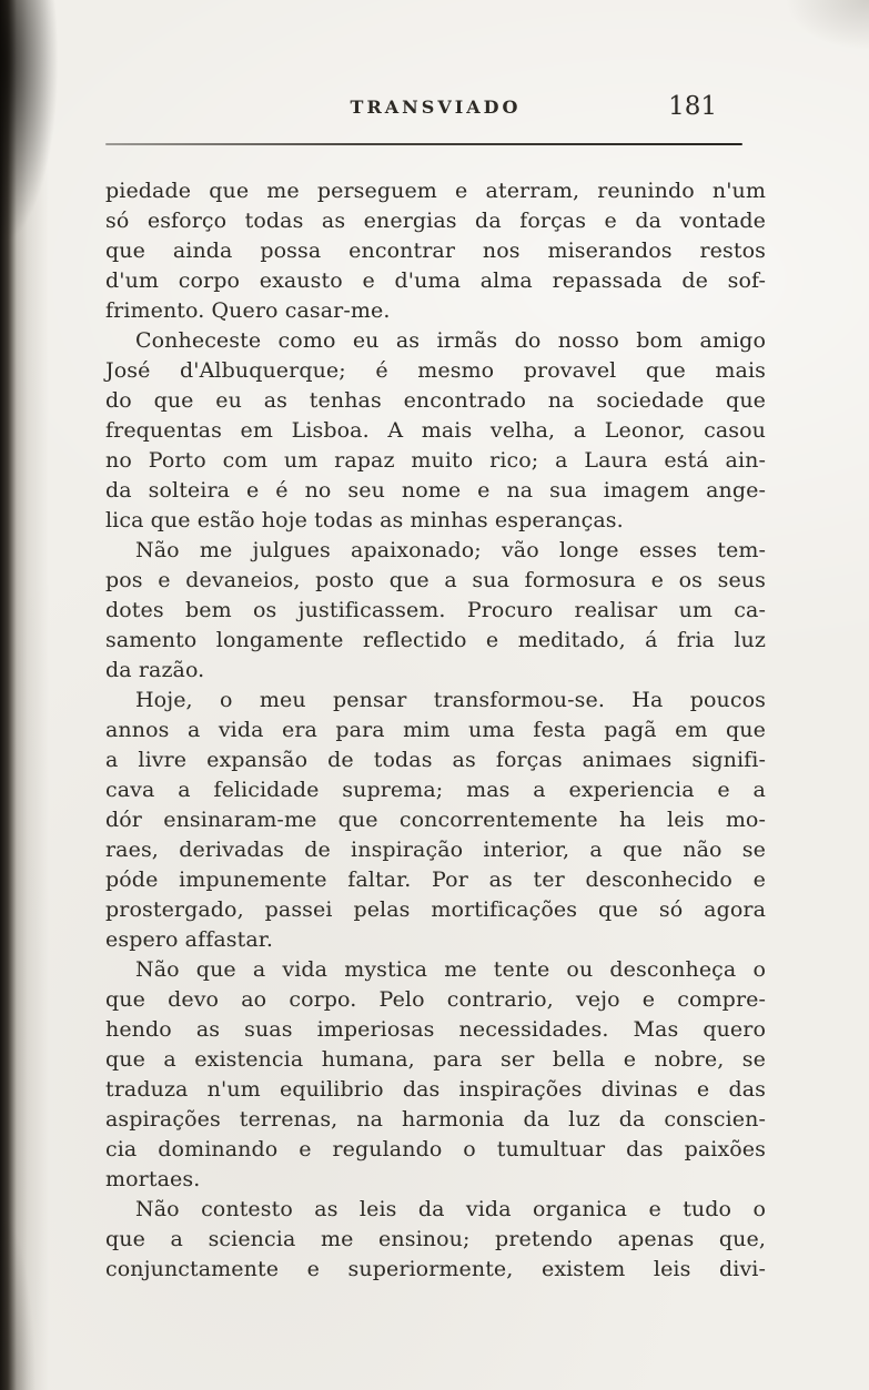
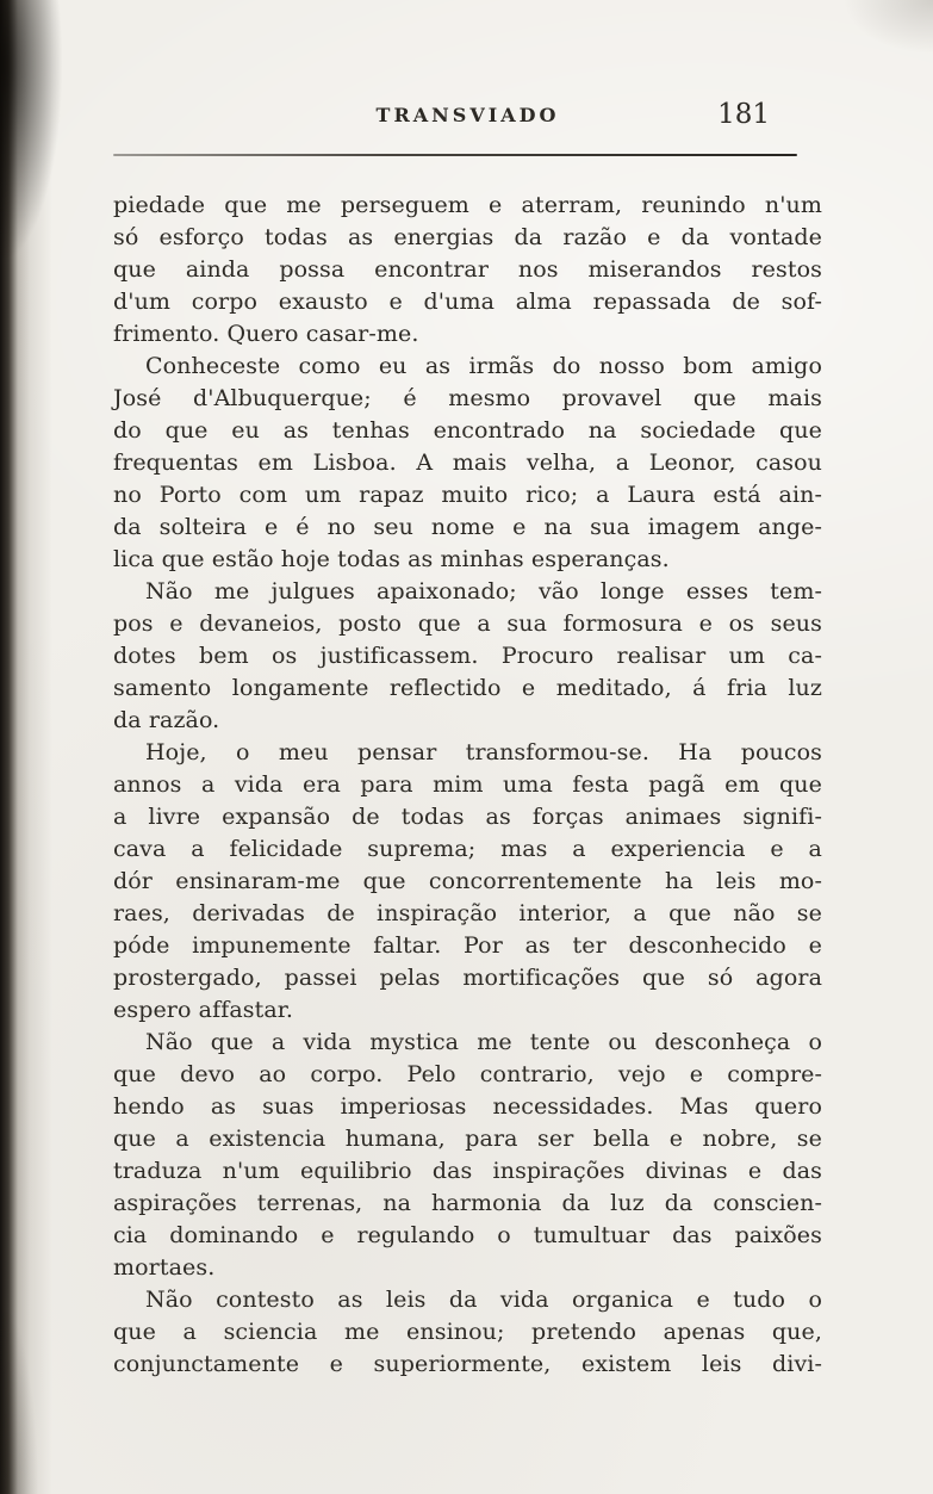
  TRANSVIADO
  181
  piedade que me perseguem e aterram, reunindo n'um
- só esforço todas as energias da forças e da vontade
+ só esforço todas as energias da razão e da vontade
  que ainda possa encontrar nos miserandos restos
  d'um corpo exausto e d'uma alma repassada de sof-
  frimento. Quero casar-me.
  Conheceste como eu as irmãs do nosso bom amigo
  José d'Albuquerque; é mesmo provavel que mais
  do que eu as tenhas encontrado na sociedade que
  frequentas em Lisboa. A mais velha, a Leonor, casou
  no Porto com um rapaz muito rico; a Laura está ain-
  da solteira e é no seu nome e na sua imagem ange-
  lica que estão hoje todas as minhas esperanças.
  Não me julgues apaixonado; vão longe esses tem-
  pos e devaneios, posto que a sua formosura e os seus
  dotes bem os justificassem. Procuro realisar um ca-
  samento longamente reflectido e meditado, á fria luz
  da razão.
  Hoje, o meu pensar transformou-se. Ha poucos
  annos a vida era para mim uma festa pagã em que
  a livre expansão de todas as forças animaes signifi-
  cava a felicidade suprema; mas a experiencia e a
  dór ensinaram-me que concorrentemente ha leis mo-
  raes, derivadas de inspiração interior, a que não se
  póde impunemente faltar. Por as ter desconhecido e
  prostergado, passei pelas mortificações que só agora
  espero affastar.
  Não que a vida mystica me tente ou desconheça o
  que devo ao corpo. Pelo contrario, vejo e compre-
  hendo as suas imperiosas necessidades. Mas quero
  que a existencia humana, para ser bella e nobre, se
  traduza n'um equilibrio das inspirações divinas e das
  aspirações terrenas, na harmonia da luz da conscien-
  cia dominando e regulando o tumultuar das paixões
  mortaes.
  Não contesto as leis da vida organica e tudo o
  que a sciencia me ensinou; pretendo apenas que,
  conjunctamente e superiormente, existem leis divi-
